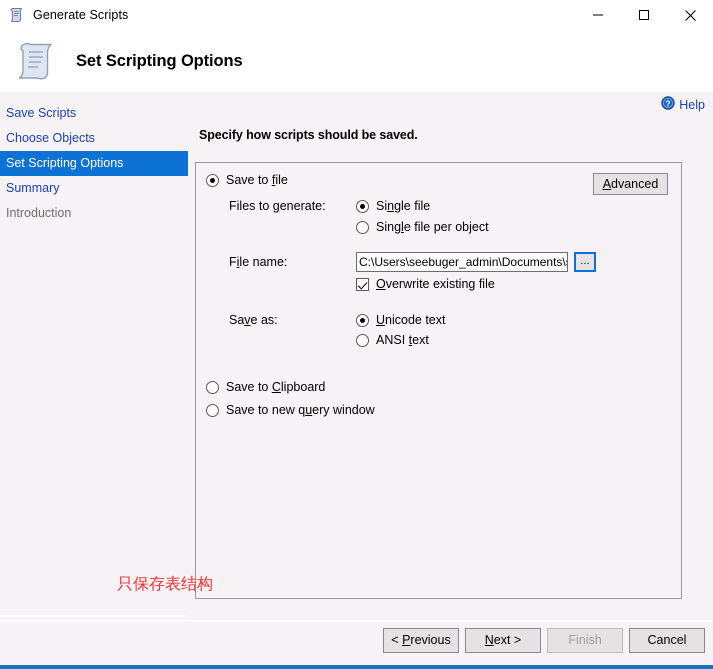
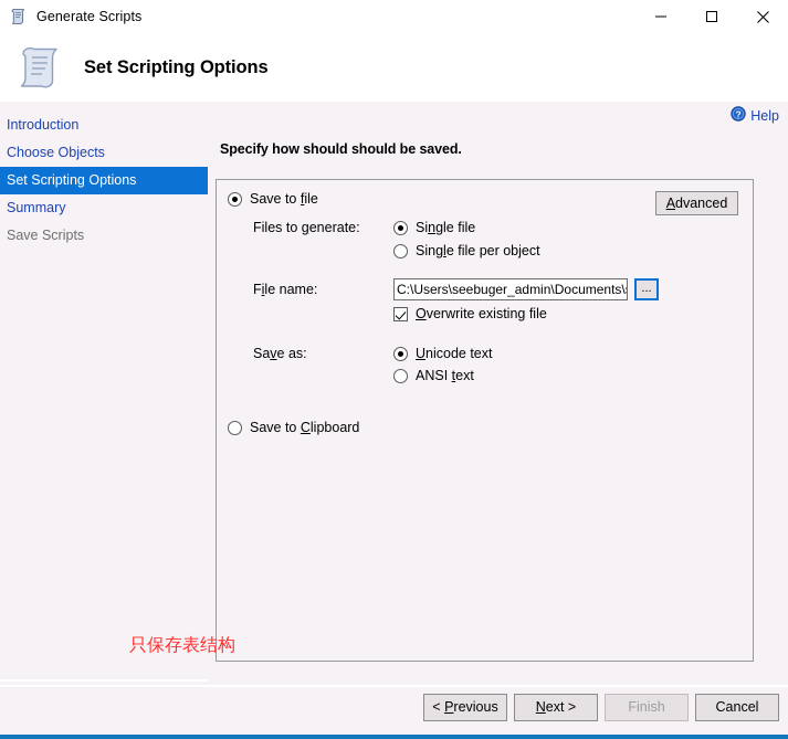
  Generate Scripts
  Set Scripting Options
- Save Scripts
+ Introduction
  Choose Objects
  Set Scripting Options
  Summary
- Introduction
+ Save Scripts
  ?
  Help
- Specify how scripts should be saved.
+ Specify how should should be saved.
  Save to file
  Advanced
  Files to generate:
  Single file
  Single file per object
  File name:
  C:\Users\seebuger_admin\Documents\
  ...
  Overwrite existing file
  Save as:
  Unicode text
  ANSI text
  Save to Clipboard
- Save to new query window
  只保存表结构
  < Previous
  Next >
  Finish
  Cancel
